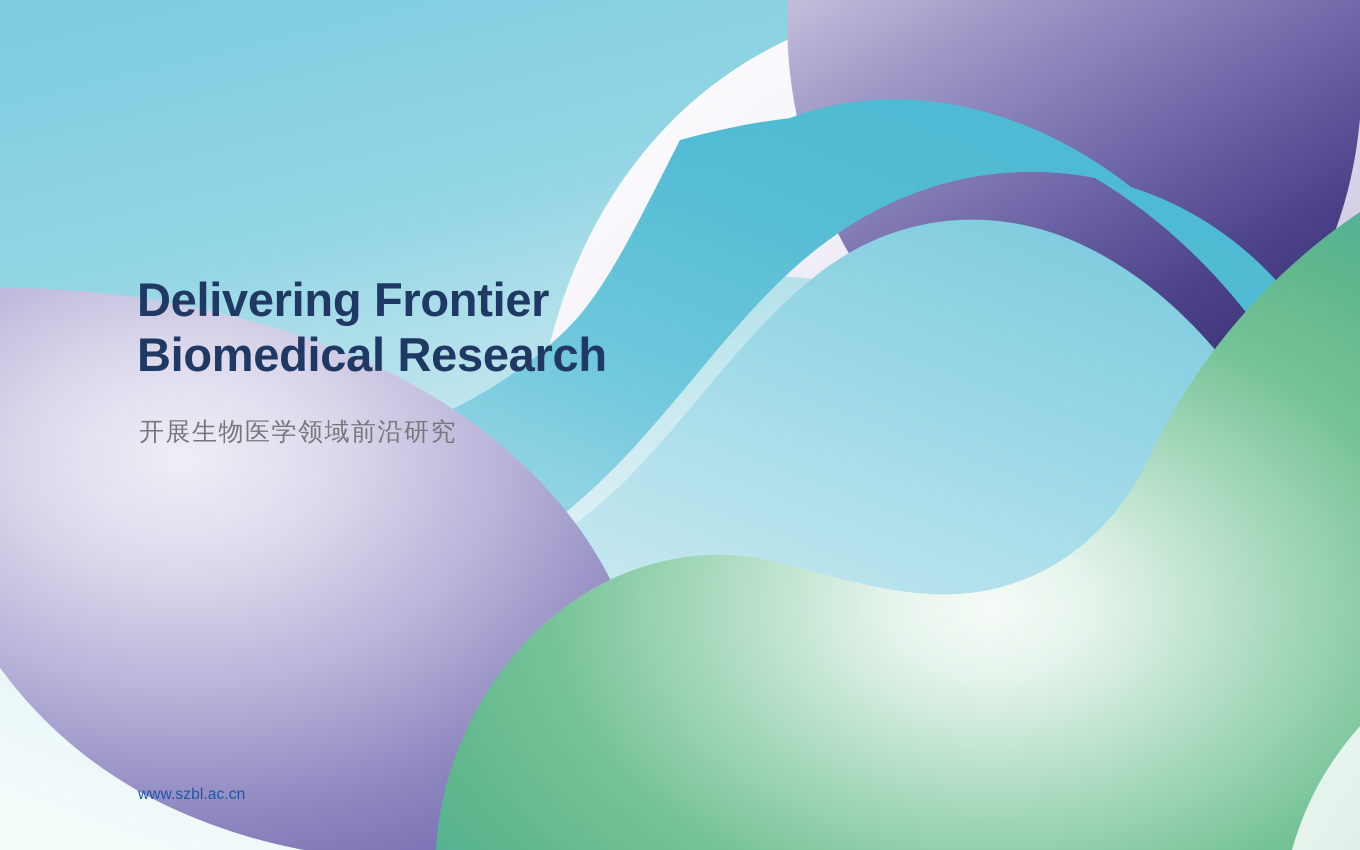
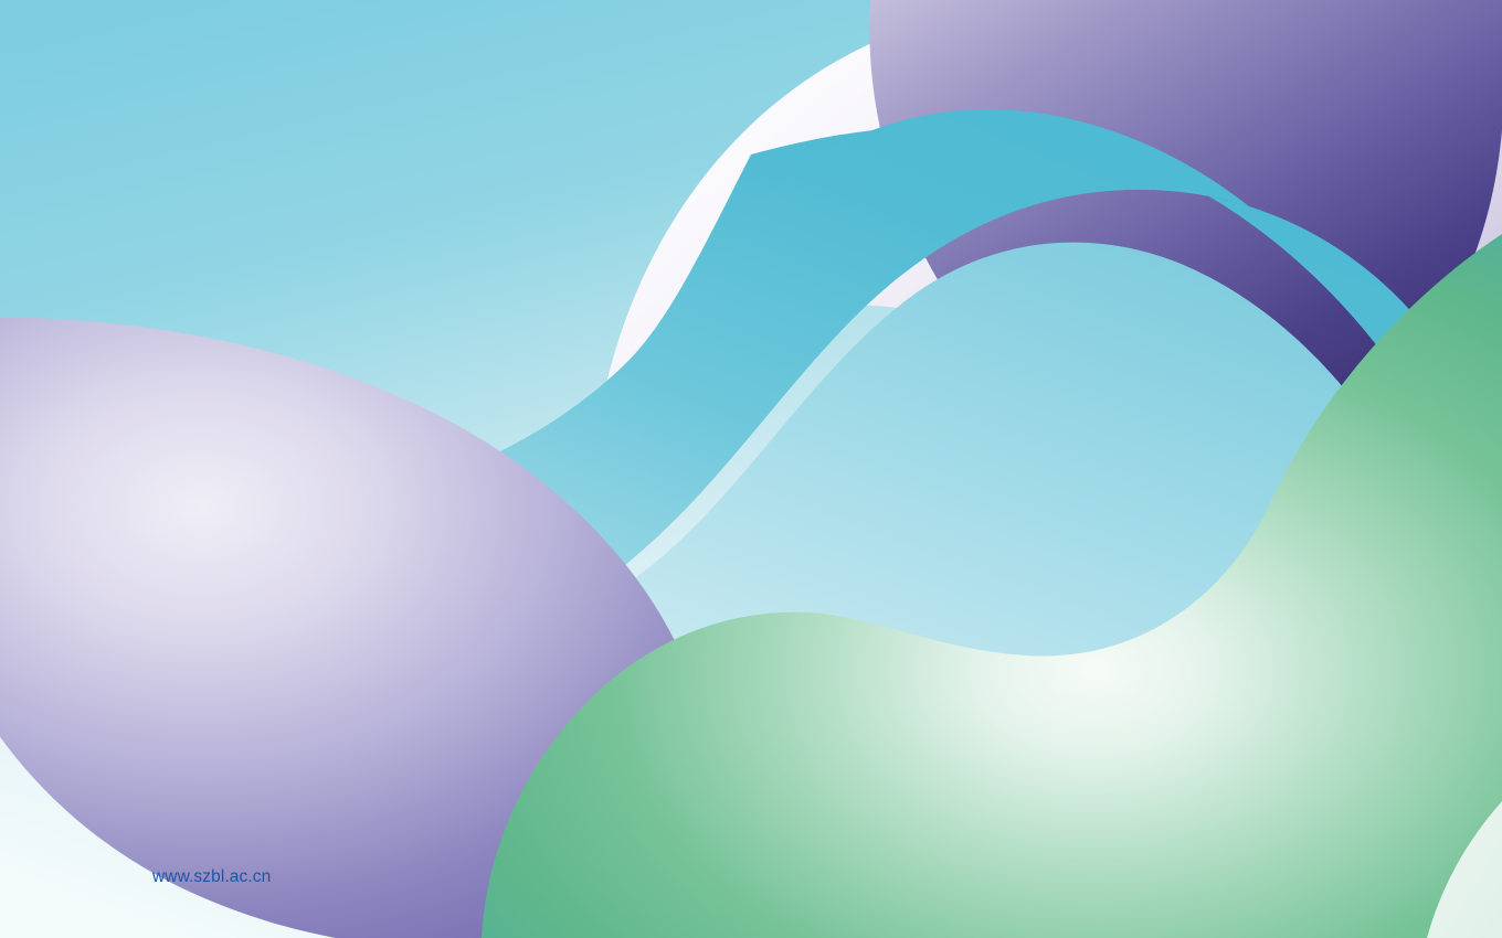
- Delivering Frontier
- Biomedical Research
- 开展生物医学领域前沿研究
  www.szbl.ac.cn
